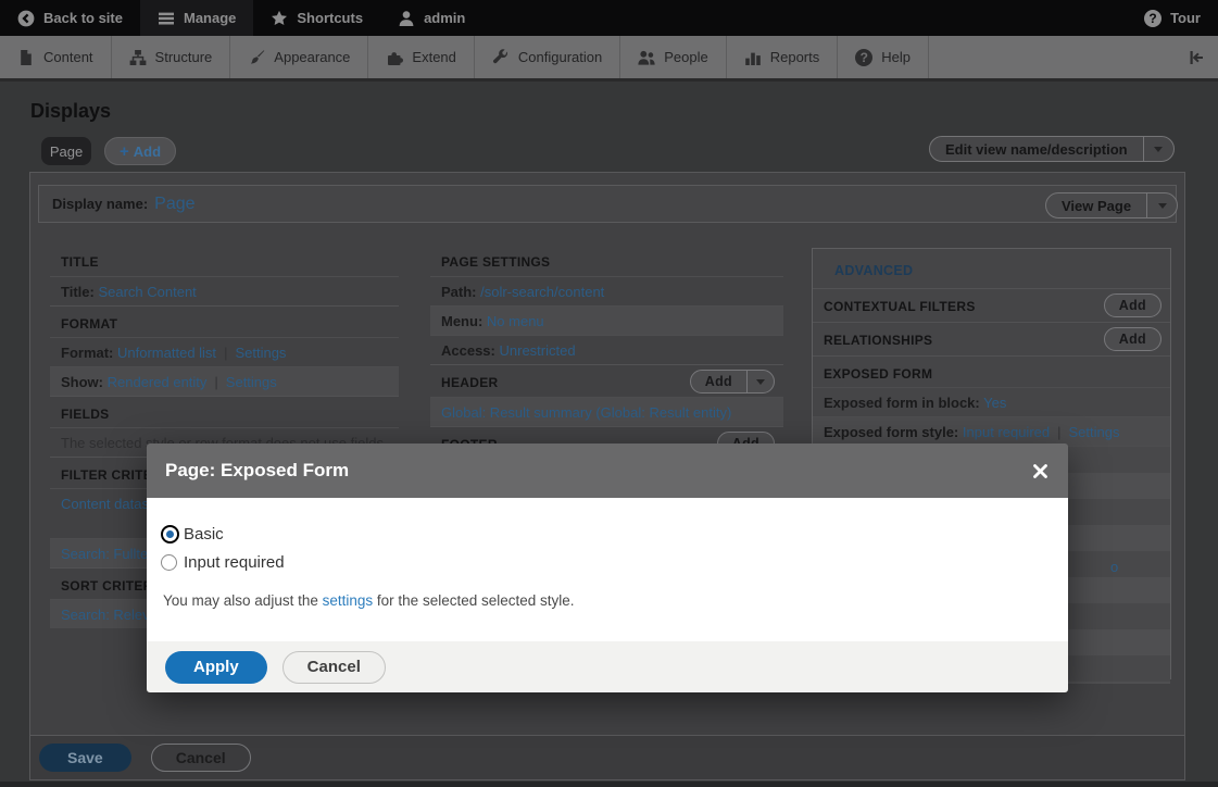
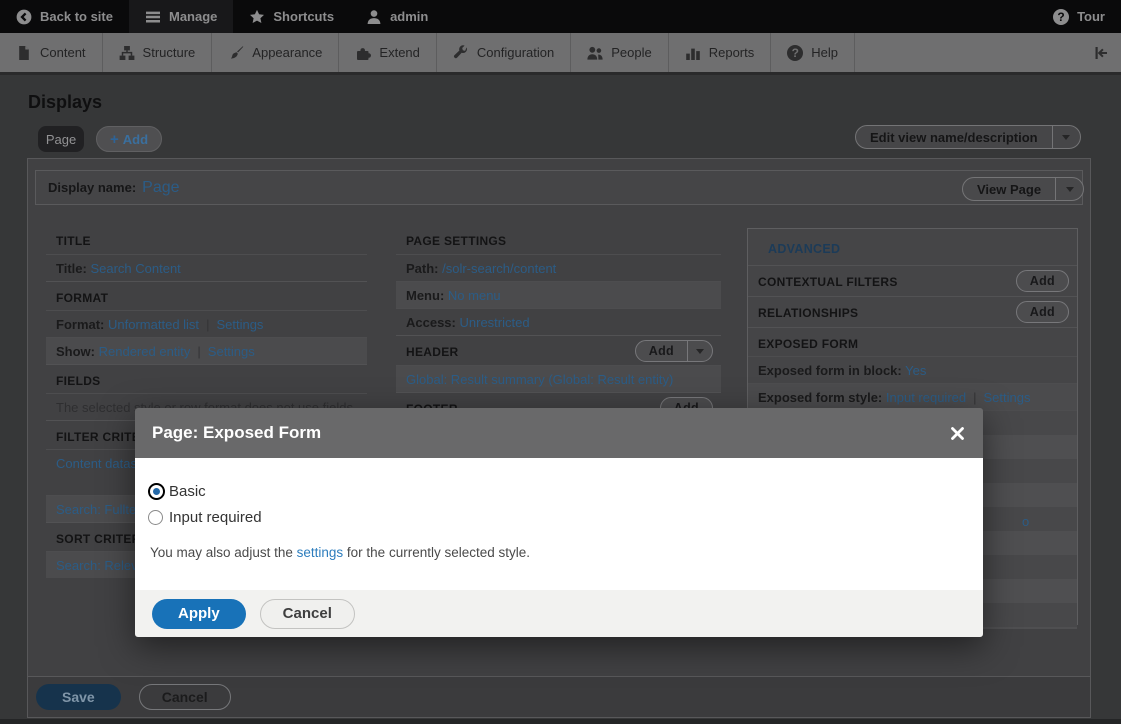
  Back to site
  Manage
  Shortcuts
  admin
  ?
  Tour
  Content
  Structure
  Appearance
  Extend
  Configuration
  People
  Reports
  ?
  Help
  Displays
  Page
  +
  Add
  Edit view name/description
  Display name:
  Page
  View Page
  TITLE
  Title: Search Content
  FORMAT
  Format: Unformatted list Settings
  Show: Rendered entity Settings
  FIELDS
  FILTER CRIT
  SORT CRITE
  PAGE SETTINGS
  Path: /solr-search/content
  Menu: No menu
  Access: Unrestricted
  HEADER
  Add
  Global: Result summary (Global: Result entity)
  ADVANCED
  CONTEXTUAL FILTERS
  Add
  RELATIONSHIPS
  Add
  EXPOSED FORM
  Exposed form in block: Yes
  Exposed form style: Input required Settings
  o
  Save
  Cancel
  Page: Exposed Form
  Basic
  Input required
- You may also adjust the settings for the selected selected style.
+ You may also adjust the settings for the currently selected style.
  Apply
  Cancel
